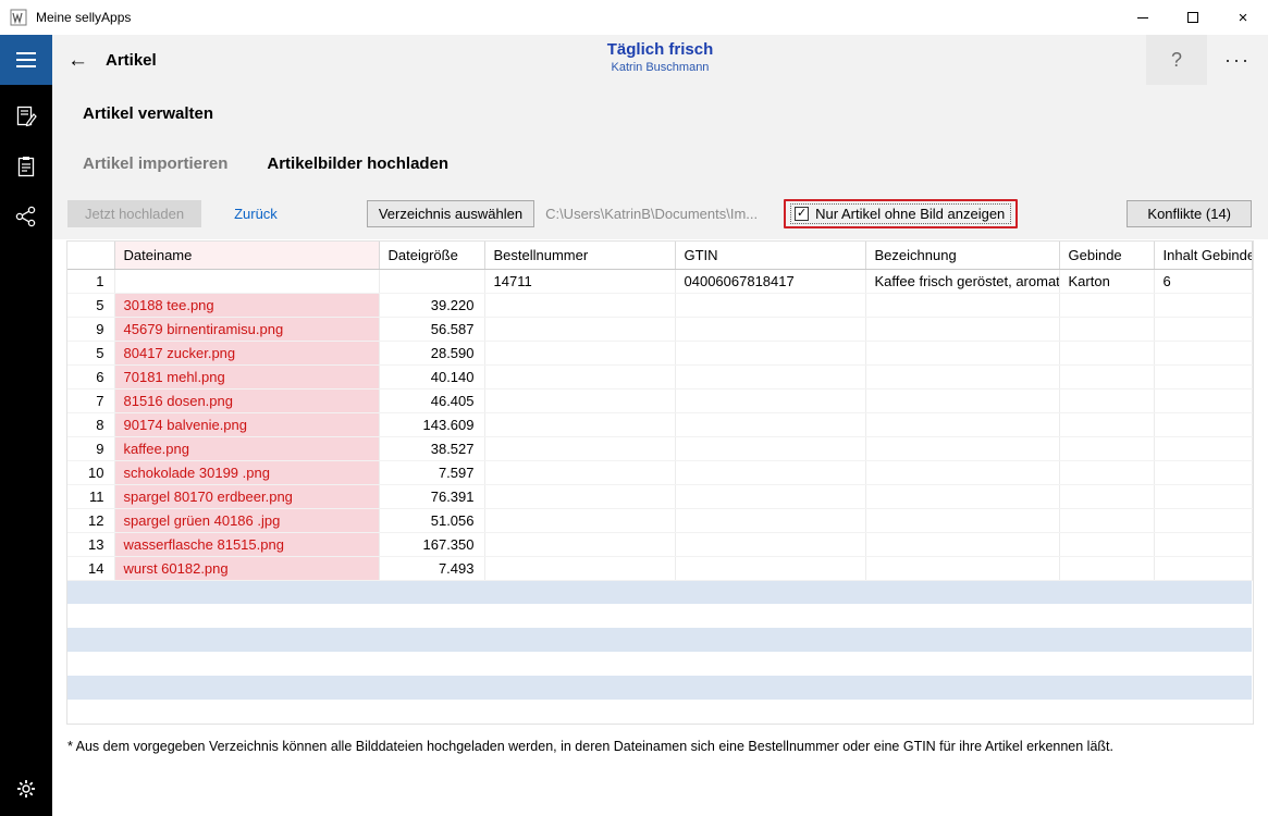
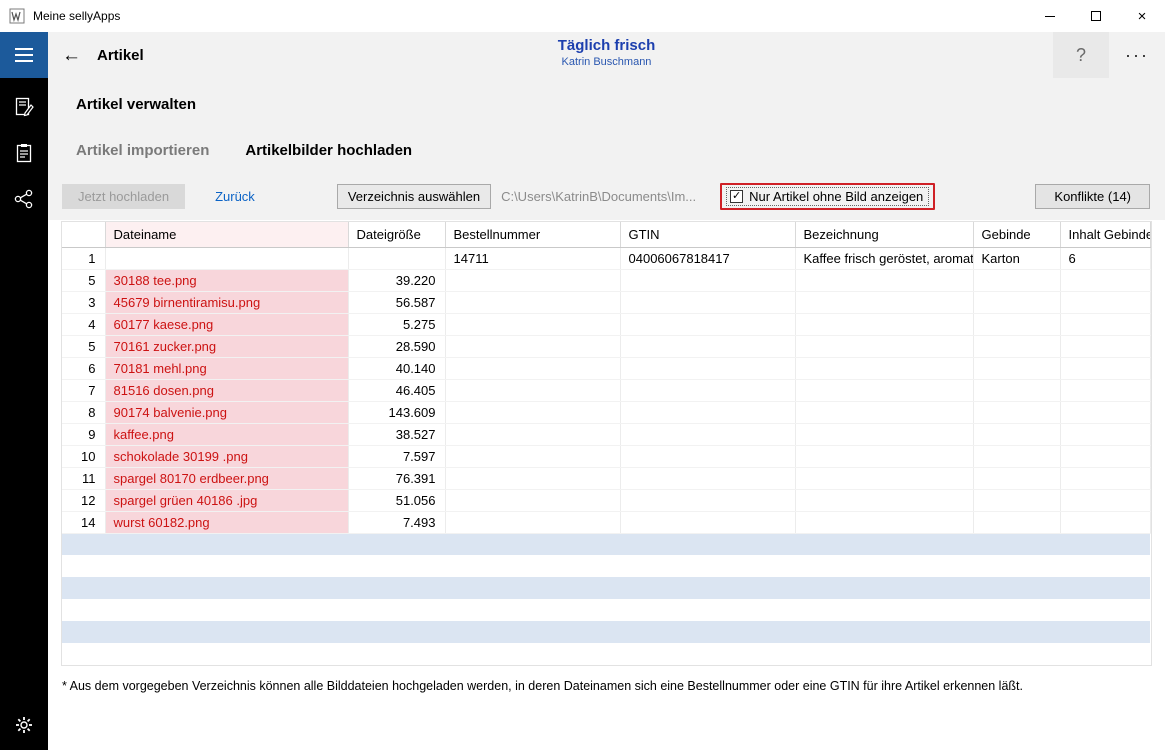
  Meine sellyApps
  ×
  ←
  Artikel
  Täglich frisch
  Katrin Buschmann
  ?
  ···
  Artikel verwalten
  Artikel importieren
  Artikelbilder hochladen
  Jetzt hochladen
  Zurück
  Verzeichnis auswählen
  C:\Users\KatrinB\Documents\Im...
  ✓
  Nur Artikel ohne Bild anzeigen
  Konflikte (14)
  	Dateiname	Dateigröße	Bestellnummer	GTIN	Bezeichnung	Gebinde	Inhalt Gebinde
  1			14711	04006067818417	Kaffee frisch geröstet, aromat	Karton	6
  5	30188 tee.png	39.220
- 9	45679 birnentiramisu.png	56.587
+ 3	45679 birnentiramisu.png	56.587
+ 4	60177 kaese.png	5.275
- 5	80417 zucker.png	28.590
+ 5	70161 zucker.png	28.590
  6	70181 mehl.png	40.140
  7	81516 dosen.png	46.405
  8	90174 balvenie.png	143.609
  9	kaffee.png	38.527
  10	schokolade 30199 .png	7.597
  11	spargel 80170 erdbeer.png	76.391
  12	spargel grüen 40186 .jpg	51.056
- 13	wasserflasche 81515.png	167.350
  14	wurst 60182.png	7.493
  * Aus dem vorgegeben Verzeichnis können alle Bilddateien hochgeladen werden, in deren Dateinamen sich eine Bestellnummer oder eine GTIN für ihre Artikel erkennen läßt.
